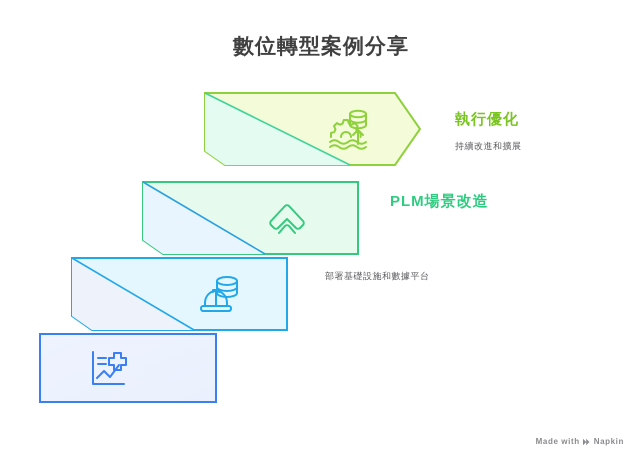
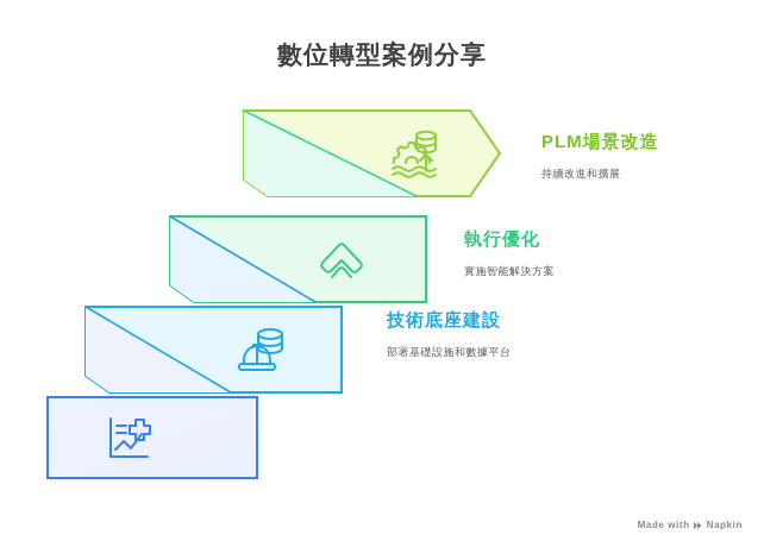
  數位轉型案例分享
+ 技術底座建設
  部署基礎設施和數據平台
- PLM場景改造
+ 執行優化
+ 實施智能解決方案
- 執行優化
+ PLM場景改造
  持續改進和擴展
  Made with
  Napkin
